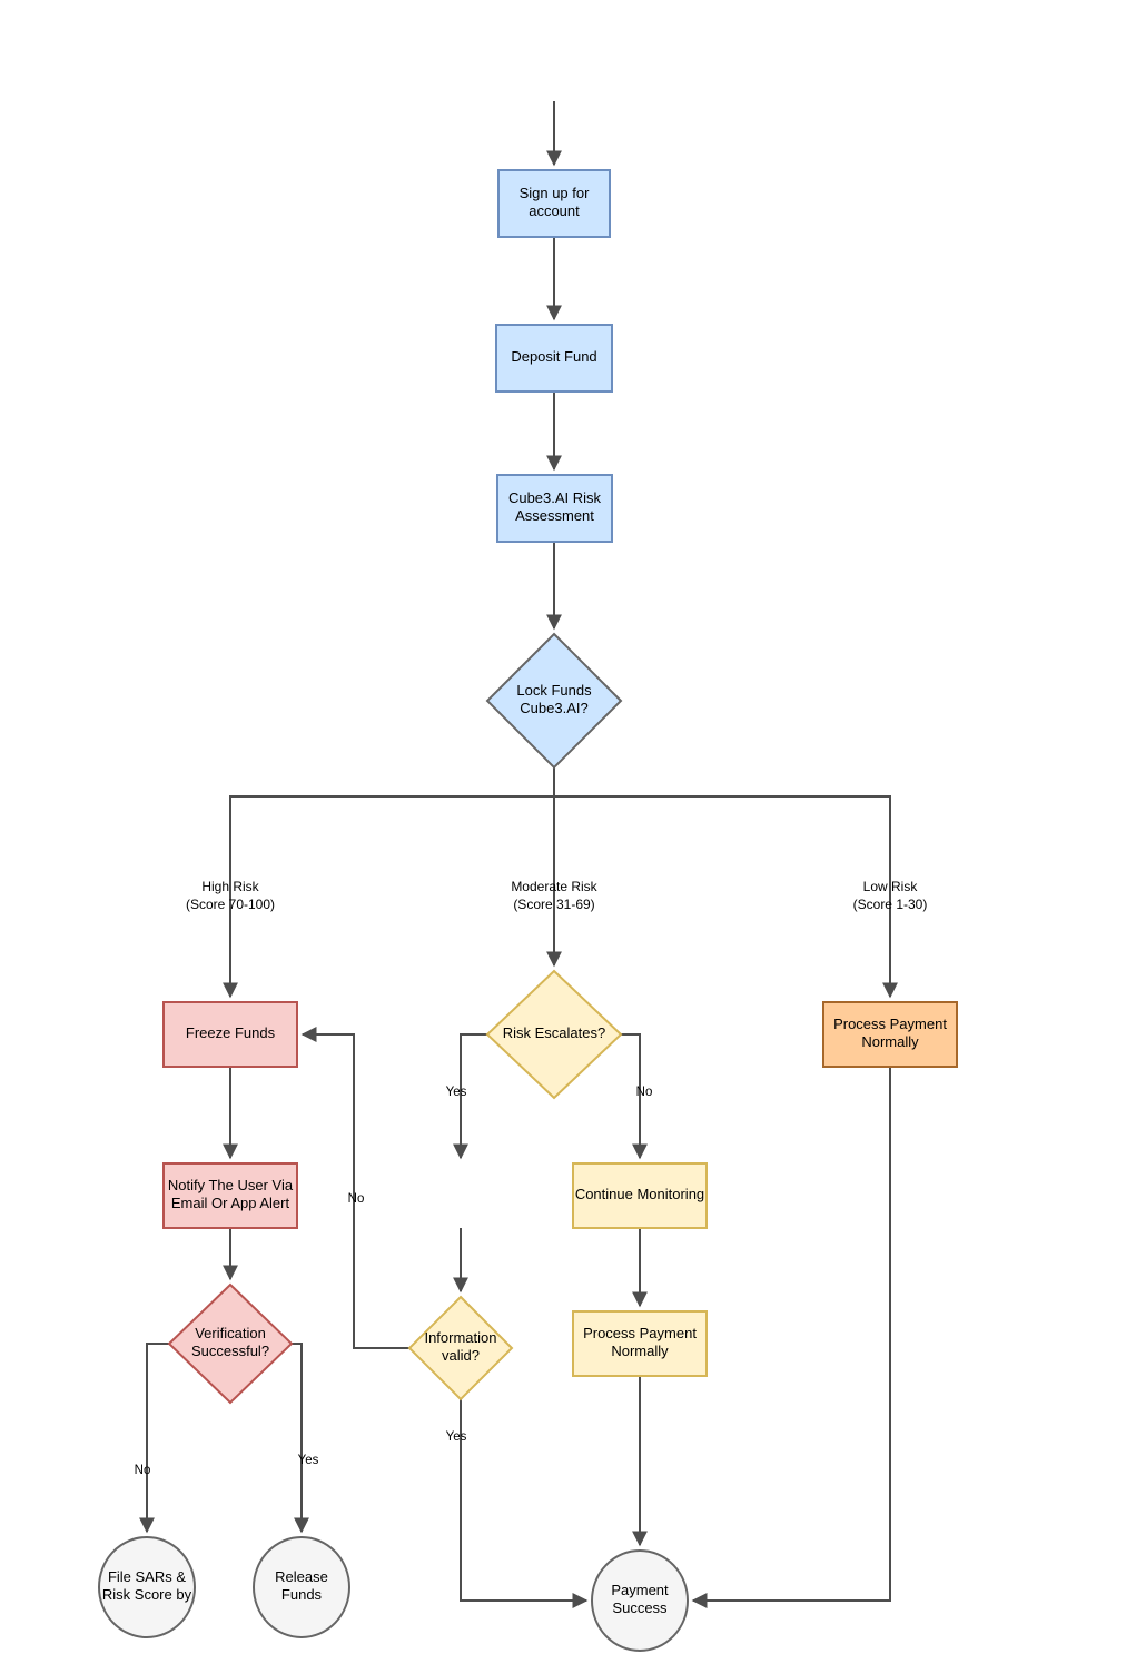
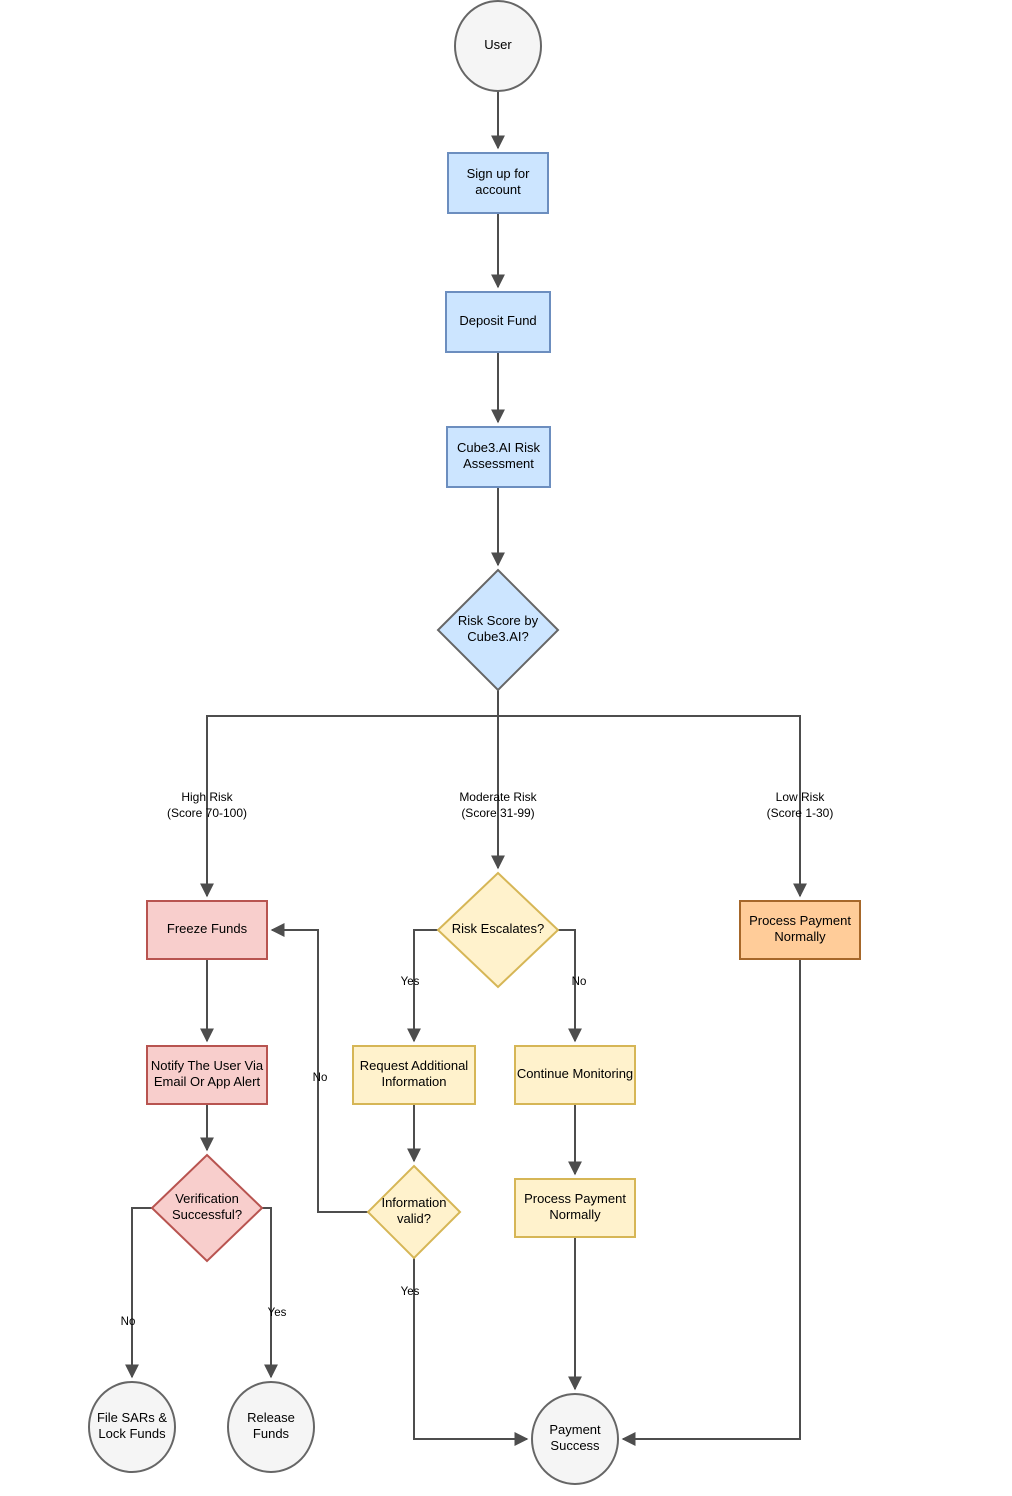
+ User
  Sign up for account
  Deposit Fund
  Cube3.AI Risk Assessment
- Lock Funds Cube3.AI?
+ Risk Score by Cube3.AI?
  Freeze Funds
  Notify The User Via Email Or App Alert
  Verification Successful?
  Risk Escalates?
+ Request Additional Information
  Information valid?
  Continue Monitoring
  Process Payment Normally
  Process Payment Normally
- File SARs & Risk Score by
+ File SARs & Lock Funds
  Release Funds
  Payment Success
  High Risk (Score 70-100)
- Moderate Risk (Score 31-69)
+ Moderate Risk (Score 31-99)
  Low Risk (Score 1-30)
  No
  Yes
  Yes
  No
  No
  Yes
